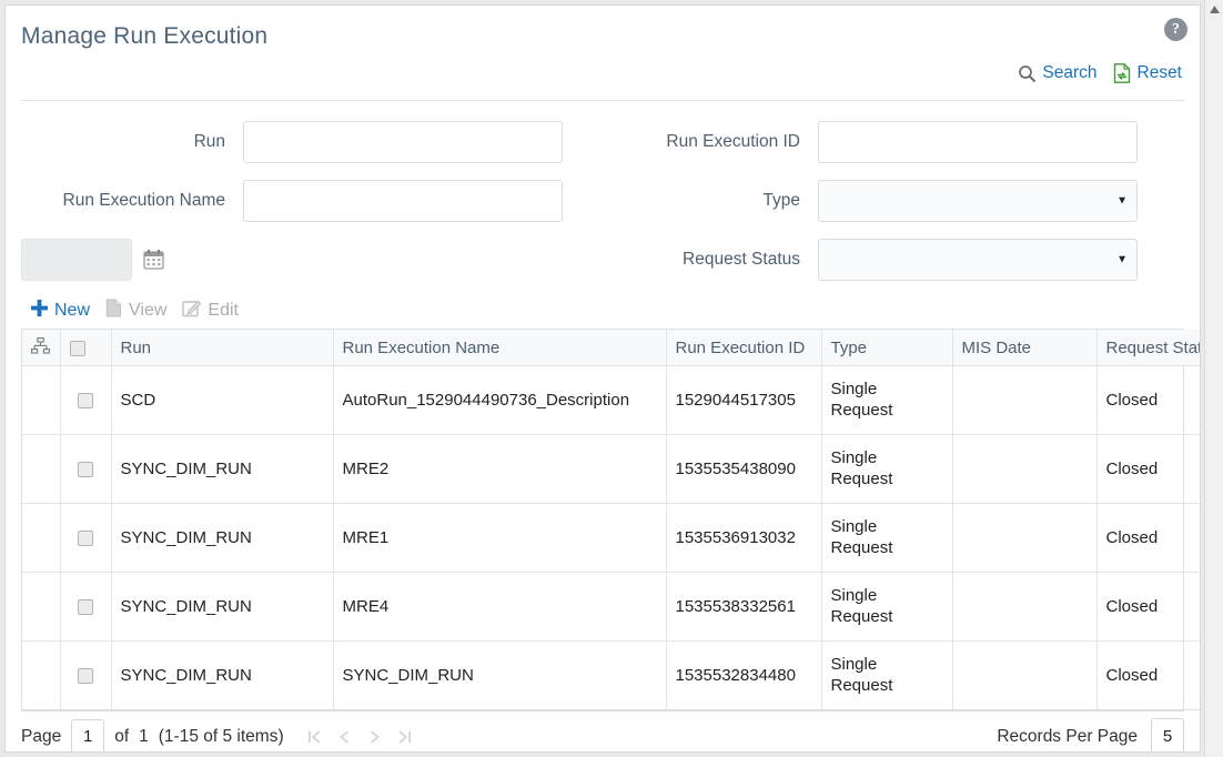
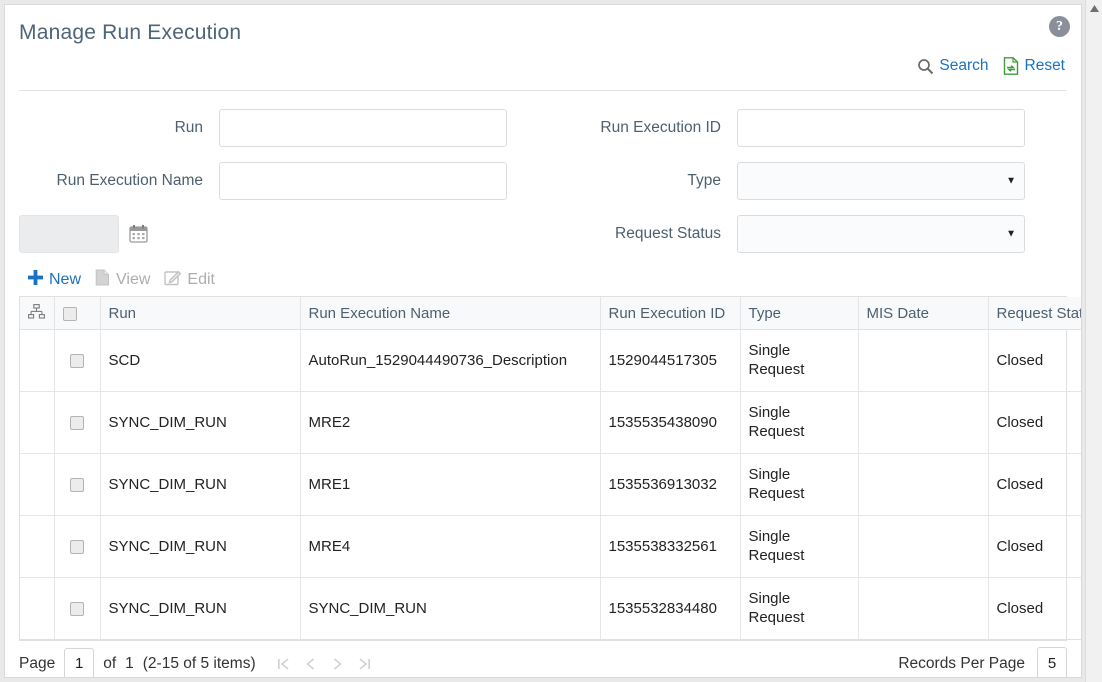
  Manage Run Execution
  ?
  Search
  Reset
  Run
  Run Execution Name
  Run Execution ID
  Type
  ▼
  Request Status
  ▼
  New
  View
  Edit
  		Run	Run Execution Name	Run Execution ID	Type	MIS Date	Request Stat
  		SCD	AutoRun_1529044490736_Description	1529044517305	Single Request		Closed
  		SYNC_DIM_RUN	MRE2	1535535438090	Single Request		Closed
  		SYNC_DIM_RUN	MRE1	1535536913032	Single Request		Closed
  		SYNC_DIM_RUN	MRE4	1535538332561	Single Request		Closed
  		SYNC_DIM_RUN	SYNC_DIM_RUN	1535532834480	Single Request		Closed
  Page
  1
  of
  1
- (1-15 of 5 items)
+ (2-15 of 5 items)
  Records Per Page
  5
